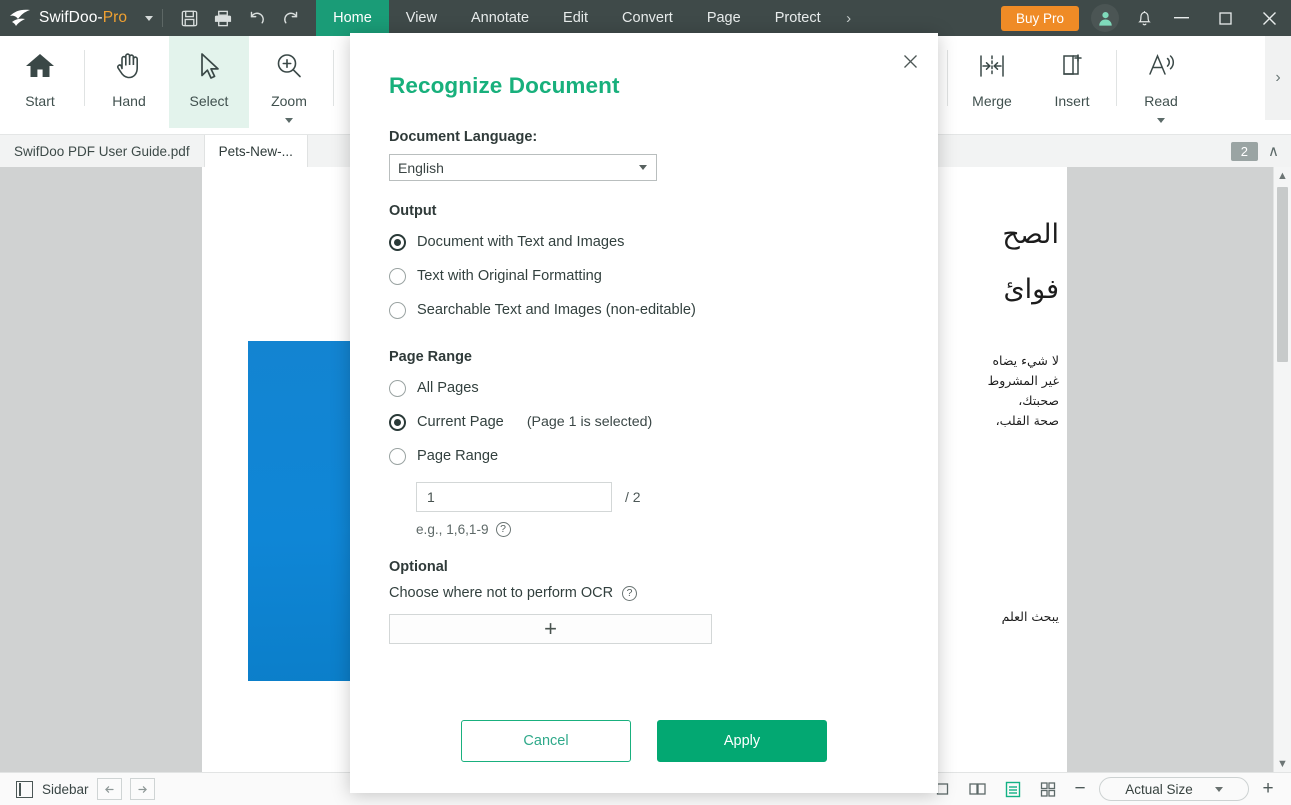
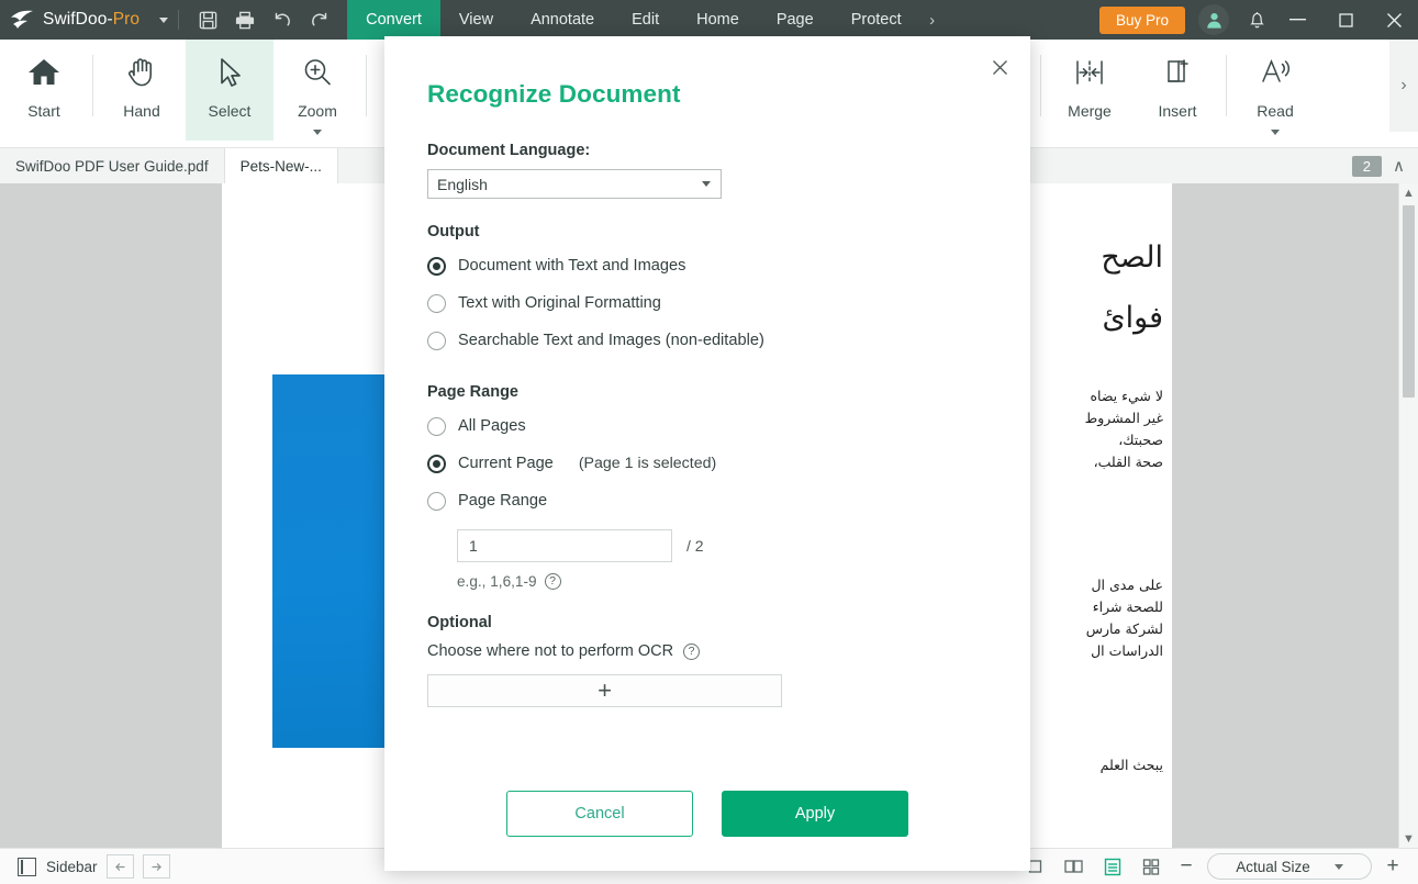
  SwifDoo-Pro
- Home
+ Convert
  View
  Annotate
  Edit
- Convert
+ Home
  Page
  Protect
  ›
  Buy Pro
  Start
  Hand
  Select
  Zoom
  Merge
  Insert
  Read
  ›
  SwifDoo PDF User Guide.pdf
  Pets-New-...
  2
  ∧
  الصح
  فوائ
  لا شيء يضاه
  غير المشروط
  صحبتك،
  صحة القلب،
+ على مدى ال
+ للصحة شراء
+ لشركة مارس
+ الدراسات ال
  يبحث العلم
  ▲
  ▼
  Sidebar
  −
  Actual Size
  +
  Recognize Document
  Document Language:
  English
  Output
  Document with Text and Images
  Text with Original Formatting
  Searchable Text and Images (non-editable)
  Page Range
  All Pages
  Current Page
  (Page 1 is selected)
  Page Range
  1
  / 2
  e.g., 1,6,1-9
  ?
  Optional
  Choose where not to perform OCR
  ?
  +
  Cancel
  Apply
